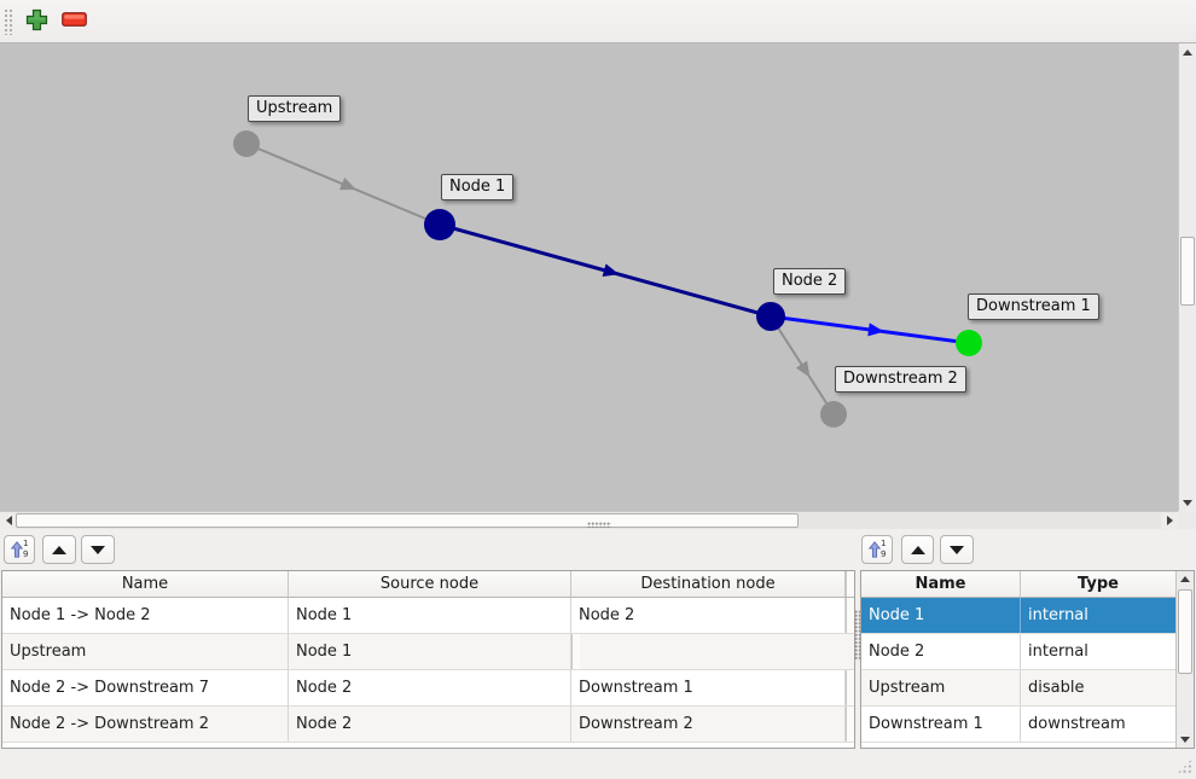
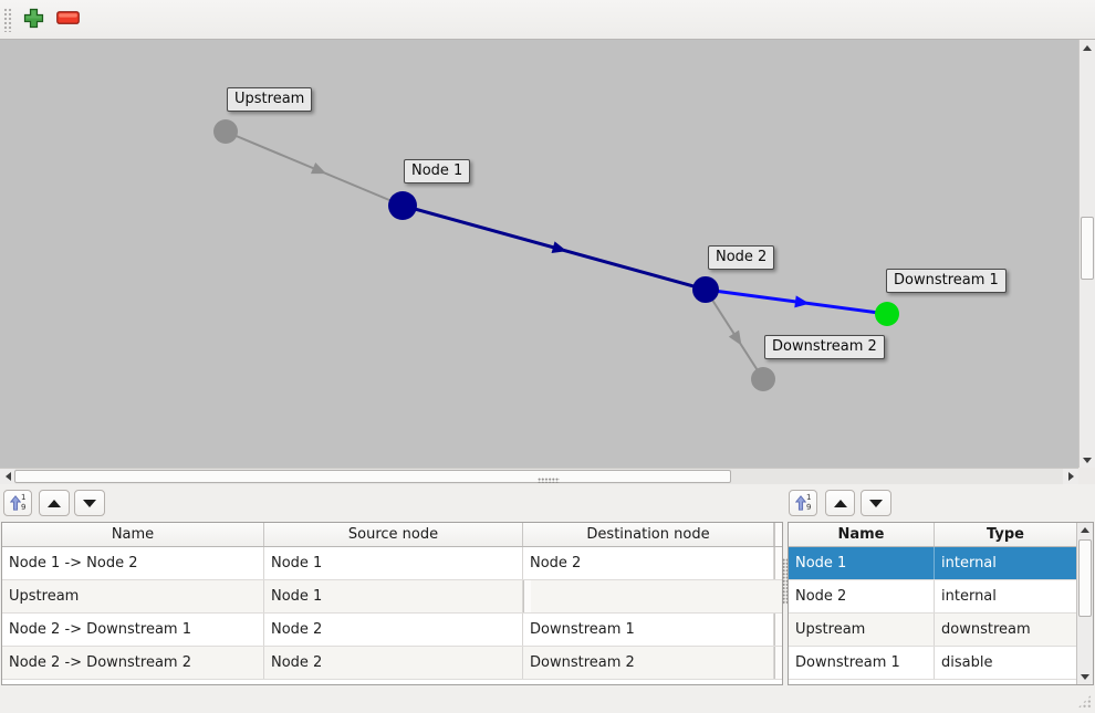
  Upstream
  Node 1
  Node 2
  Downstream 1
  Downstream 2
  1
  9
  1
  9
  Name
  Source node
  Destination node
  Node 1 -> Node 2
  Node 1
  Node 2
  Upstream
  Node 1
- Node 2 -> Downstream 7
+ Node 2 -> Downstream 1
  Node 2
  Downstream 1
  Node 2 -> Downstream 2
  Node 2
  Downstream 2
  Name
  Type
  Node 1
  internal
  Node 2
  internal
  Upstream
- disable
+ downstream
  Downstream 1
- downstream
+ disable
